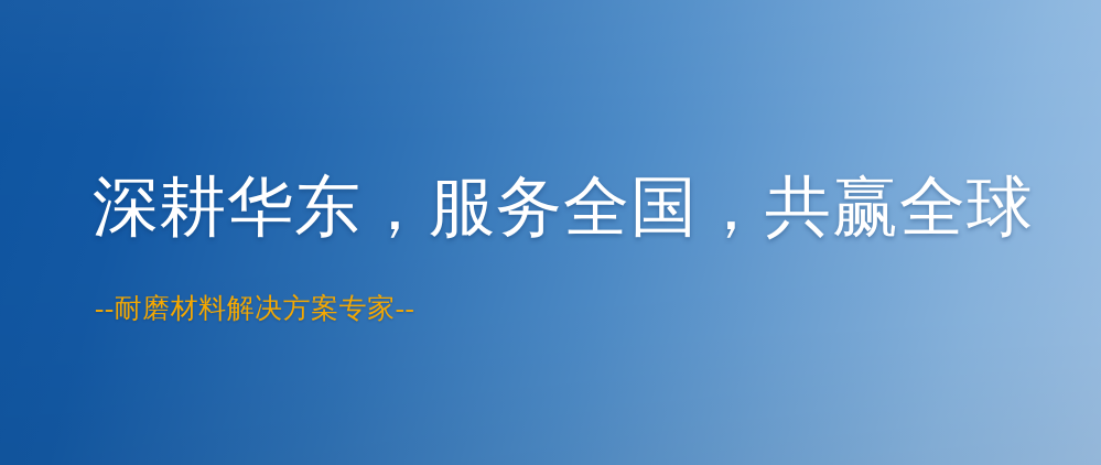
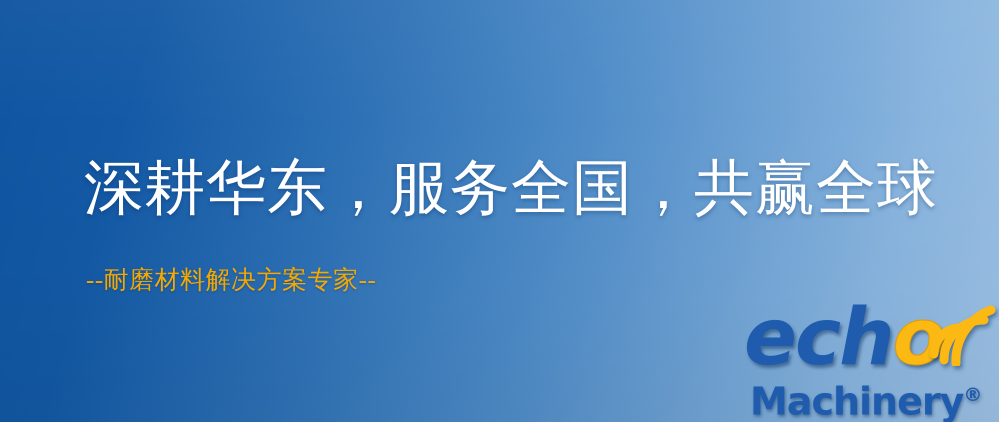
  深耕华东，服务全国，共赢全球
  --耐磨材料解决方案专家--
+ echo
+ Machinery®
